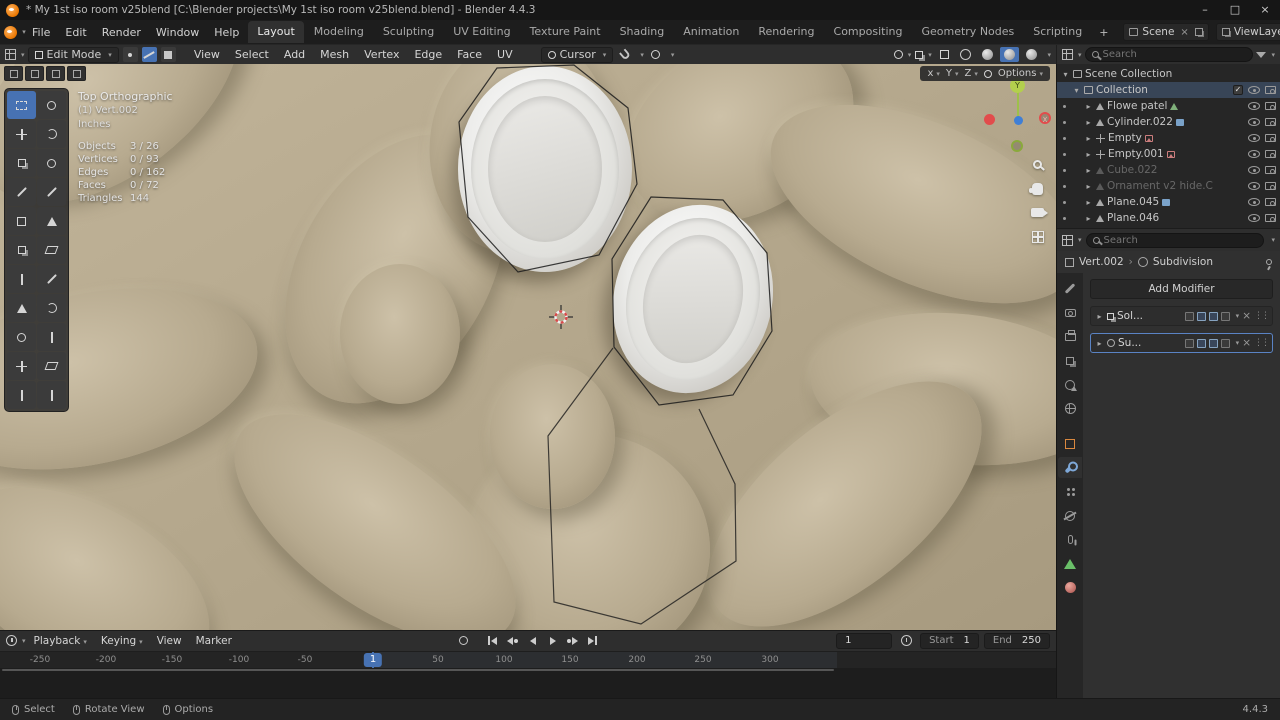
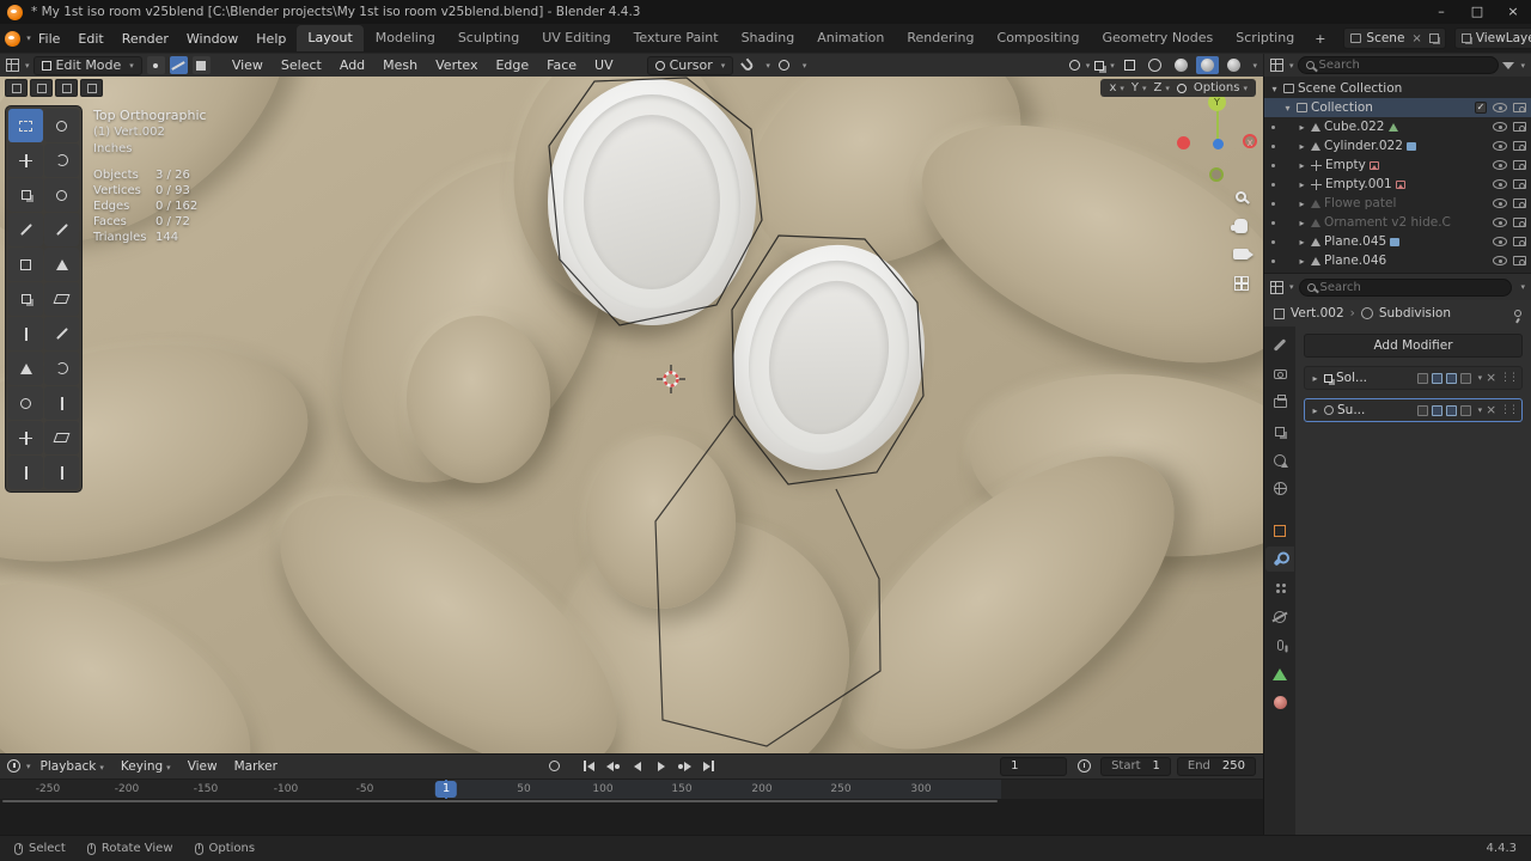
  * My 1st iso room v25blend [C:\Blender projects\My 1st iso room v25blend.blend] - Blender 4.4.3
  –
  □
  ×
  ▾
  File
  Edit
  Render
  Window
  Help
  Layout
  Modeling
  Sculpting
  UV Editing
  Texture Paint
  Shading
  Animation
  Rendering
  Compositing
  Geometry Nodes
  Scripting
  +
  Scene
  ×
  ViewLay
  ▾
  Edit Mode
  ▾
  View
  Select
  Add
  Mesh
  Vertex
  Edge
  Face
  UV
  Cursor
  ▾
  ▾
  ▾
  ▾
  ▾
  ▾
  ▾
  Search
  ▾
  x
  ▾
  Y
  ▾
  Z
  ▾
  Options
  ▾
  Top Orthographic
  (1) Vert.002
  Inches
  Objects
  3 / 26
  Vertices
  0 / 93
  Edges
  0 / 162
  Faces
  0 / 72
  Triangles
  144
  Y
  X
  ▾
  Playback ▾
  Keying ▾
  View
  Marker
  1
  Start
  1
  End
  250
  -250
  -200
  -150
  -100
  -50
  50
  100
  150
  200
  250
  300
  1
  ▾
  Scene Collection
  ▾
  Collection
  ✓
  ▸
- Flowe patel
+ Cube.022
  ▸
  Cylinder.022
  ▸
  Empty
  ▸
  Empty.001
  ▸
- Cube.022
+ Flowe patel
  ▸
  Ornament v2 hide.C
  ▸
  Plane.045
  ▸
  Plane.046
  ▾
  Search
  ▾
  Vert.002
  ›
  Subdivision
  Add Modifier
  ▸
  Sol...
  ▾
  ×
  ⋮⋮
  ▸
  Su...
  ▾
  ×
  ⋮⋮
  Select
  Rotate View
  Options
  4.4.3
